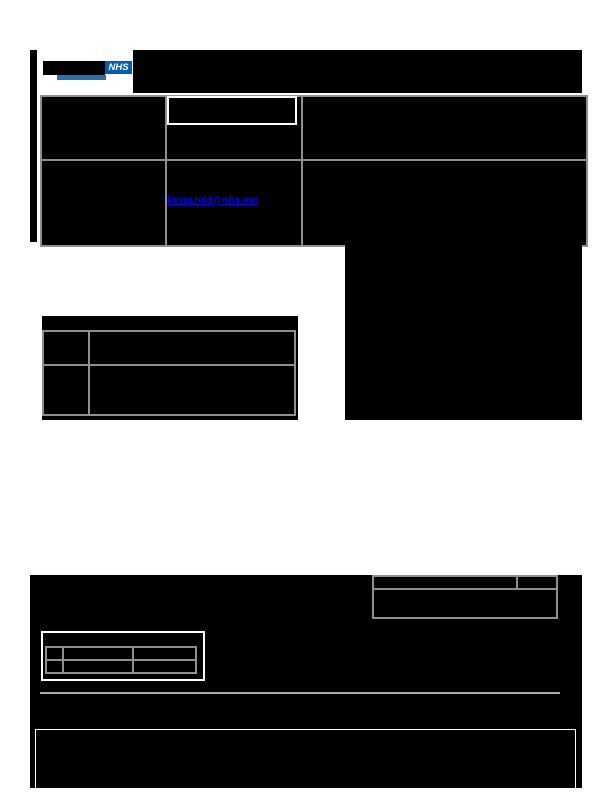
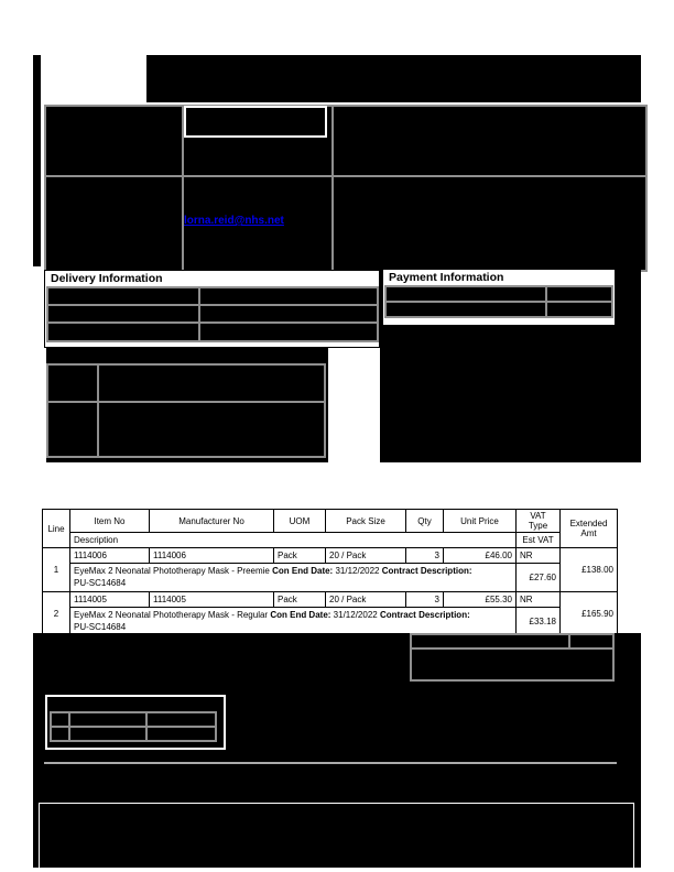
- NHS
  lorna.reid@nhs.net
+ Delivery Information
+ Payment Information
+ Line	Item No	Manufacturer No	UOM	Pack Size	Qty	Unit Price	VAT Type	Extended Amt
+ Description	Est VAT
+ 1	1114006	1114006	Pack	20 / Pack	3	£46.00	NR	£138.00
+ EyeMax 2 Neonatal Phototherapy Mask - Preemie Con End Date: 31/12/2022 Contract Description: PU-SC14684	£27.60
+ 2	1114005	1114005	Pack	20 / Pack	3	£55.30	NR	£165.90
+ EyeMax 2 Neonatal Phototherapy Mask - Regular Con End Date: 31/12/2022 Contract Description: PU-SC14684	£33.18
